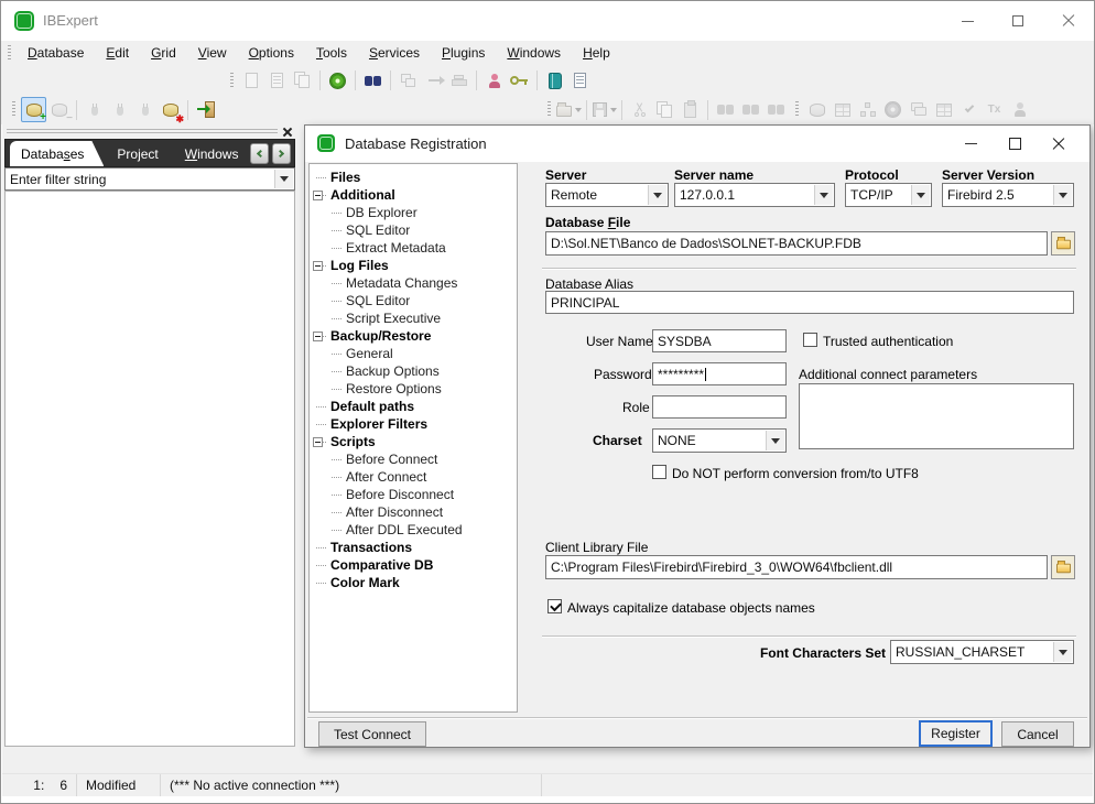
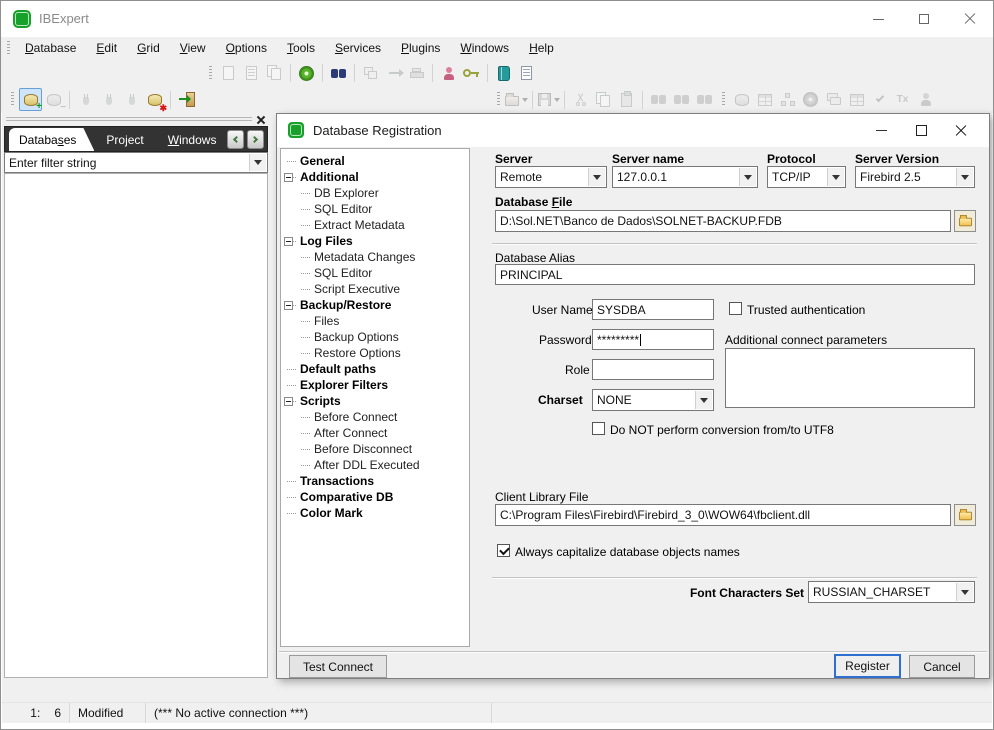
  IBExpert
  Database
  Edit
  Grid
  View
  Options
  Tools
  Services
  Plugins
  Windows
  Help
  +
  −
  ✱
  Tx
  Databases
  Project
  Windows
  Enter filter string
  Database Registration
- Files
+ General
  Additional
  DB Explorer
  SQL Editor
  Extract Metadata
  Log Files
  Metadata Changes
  SQL Editor
  Script Executive
  Backup/Restore
- General
+ Files
  Backup Options
  Restore Options
  Default paths
  Explorer Filters
  Scripts
  Before Connect
  After Connect
  Before Disconnect
- After Disconnect
  After DDL Executed
  Transactions
  Comparative DB
  Color Mark
  Server
  Server name
  Protocol
  Server Version
  Remote
  127.0.0.1
  TCP/IP
  Firebird 2.5
  Database File
  D:\Sol.NET\Banco de Dados\SOLNET-BACKUP.FDB
  Database Alias
  PRINCIPAL
  User Name
  SYSDBA
  Trusted authentication
  Password
  *********
  Additional connect parameters
  Role
  Charset
  NONE
  Do NOT perform conversion from/to UTF8
  Client Library File
  C:\Program Files\Firebird\Firebird_3_0\WOW64\fbclient.dll
  Always capitalize database objects names
  Font Characters Set
  RUSSIAN_CHARSET
  Test Connect
  Register
  Cancel
  1:
  6
  Modified
  (*** No active connection ***)
